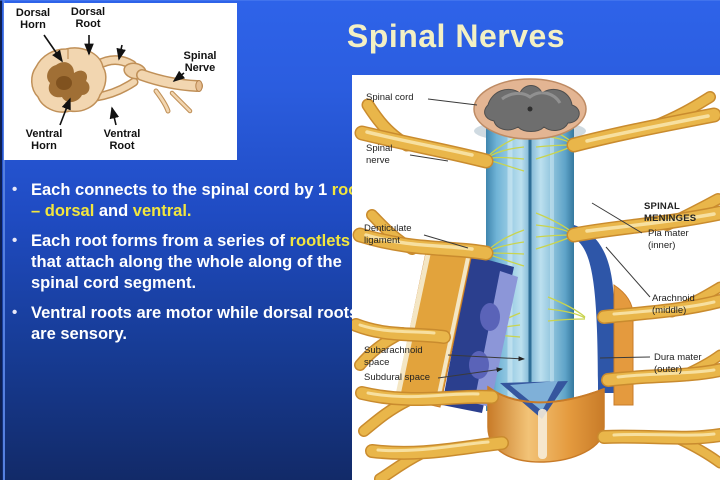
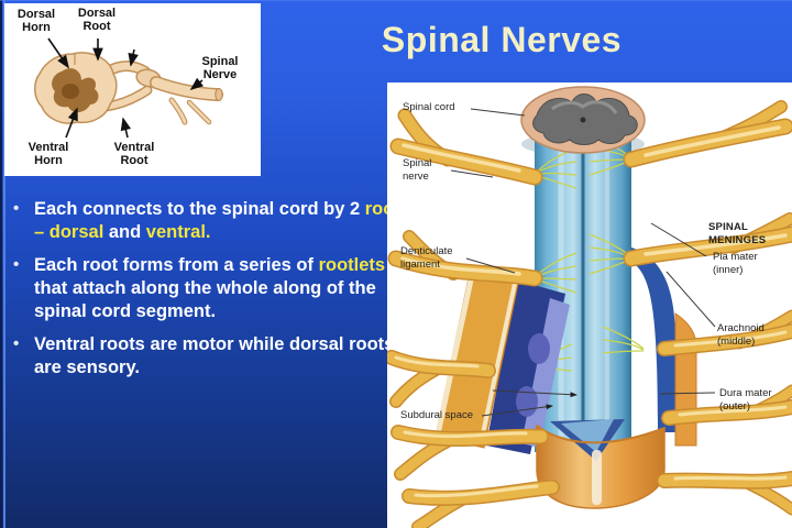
  Spinal Nerves
  Dorsal
  Horn
  Dorsal
  Root
  Spinal
  Nerve
  Ventral
  Horn
  Ventral
  Root
  •
- Each connects to the spinal cord by 1 ro – dorsal and ventral.
+ Each connects to the spinal cord by 2 ro – dorsal and ventral.
  •
  Each root forms from a series of rootlets that attach along the whole along of the spinal cord segment.
  •
  Ventral roots are motor while dorsal root are sensory.
  Spinal cord
  Spinal
  nerve
  Denticulate
  ligament
  SPINAL
  MENINGES
  Pia mater
  (inner)
  Arachnoid
  (middle)
  Dura mater
  (outer)
- Subarachnoid
- space
  Subdural space
